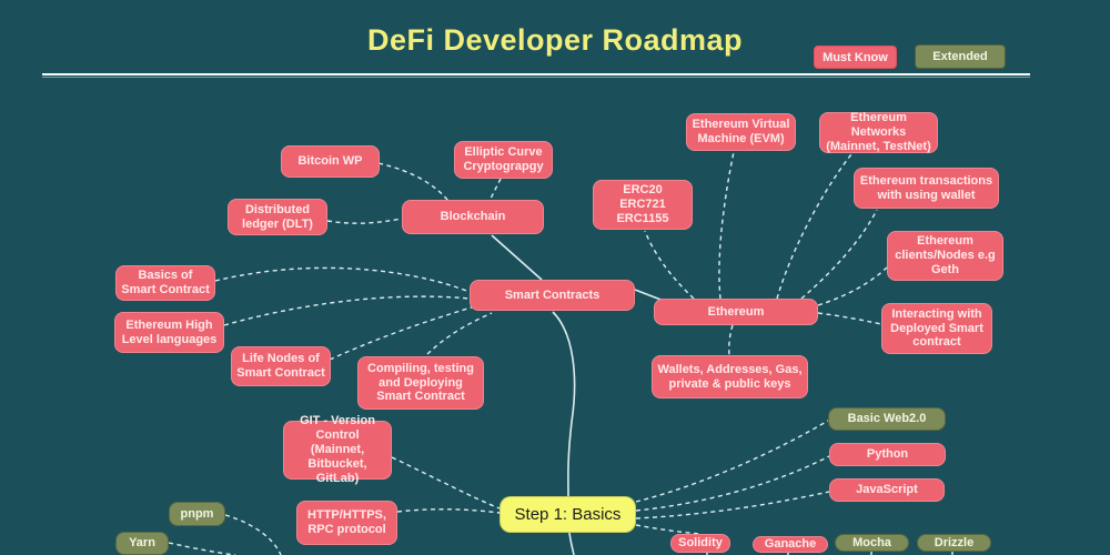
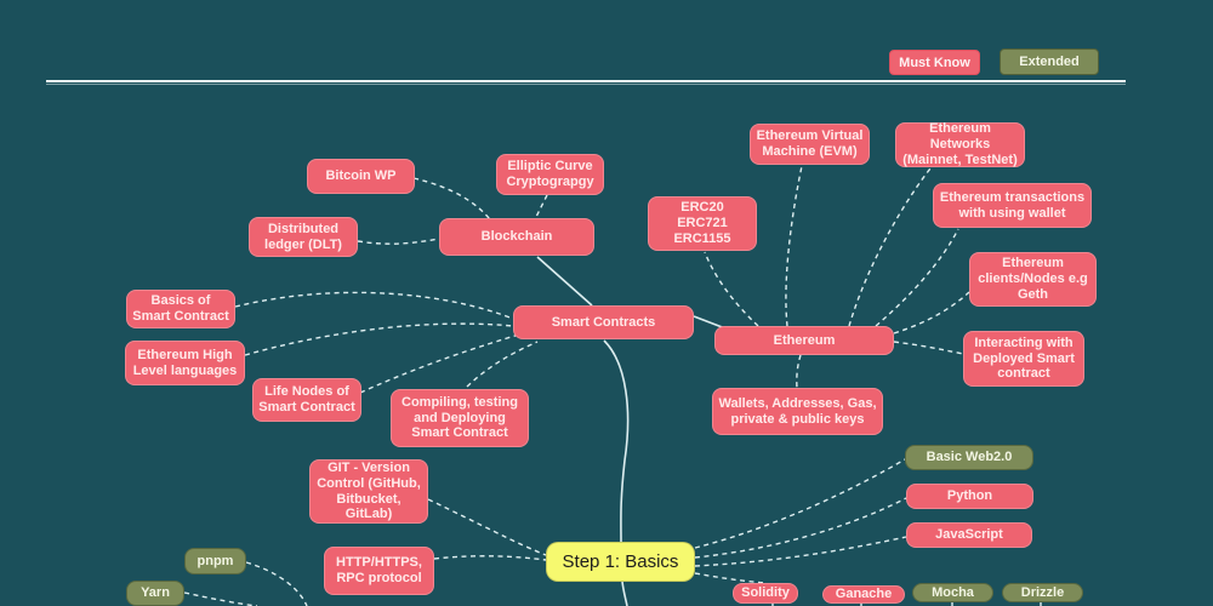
- DeFi Developer Roadmap
  Must Know
  Extended
  Bitcoin WP
  Elliptic Curve Cryptograpgy
  Distributed ledger (DLT)
  Blockchain
  Ethereum Virtual Machine (EVM)
  Ethereum Networks (Mainnet, TestNet)
  ERC20 ERC721 ERC1155
  Ethereum transactions with using wallet
  Ethereum clients/Nodes e.g Geth
  Basics of Smart Contract
  Smart Contracts
  Ethereum
  Interacting with Deployed Smart contract
  Ethereum High Level languages
  Life Nodes of Smart Contract
  Compiling, testing and Deploying Smart Contract
  Wallets, Addresses, Gas, private & public keys
- GIT - Version Control (Mainnet, Bitbucket, GitLab)
+ GIT - Version Control (GitHub, Bitbucket, GitLab)
  Basic Web2.0
  Python
  JavaScript
  pnpm
  HTTP/HTTPS, RPC protocol
  Step 1: Basics
  Yarn
  Solidity
  Ganache
  Mocha
  Drizzle
